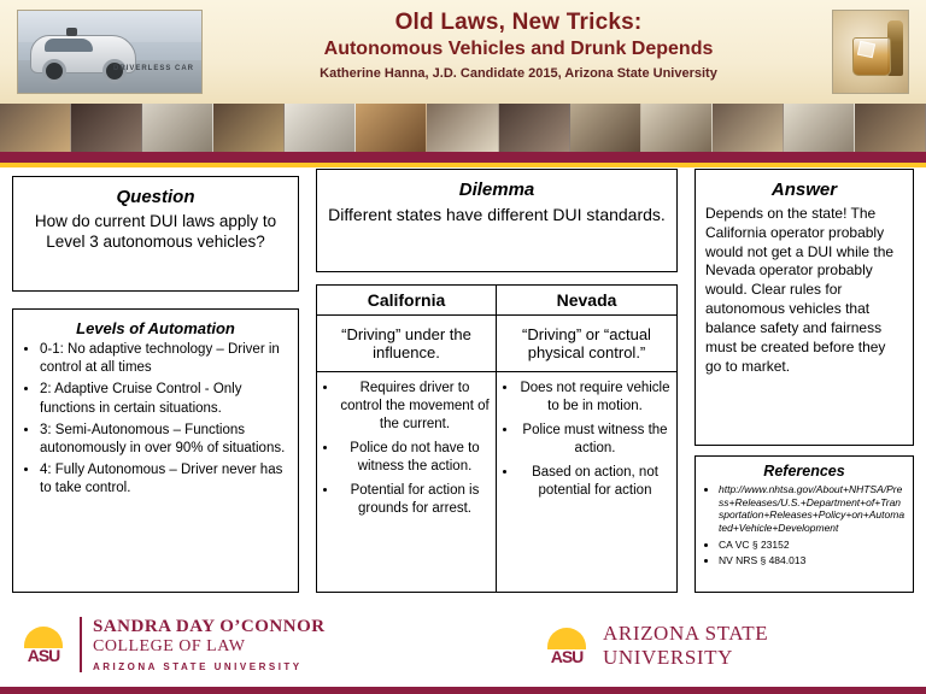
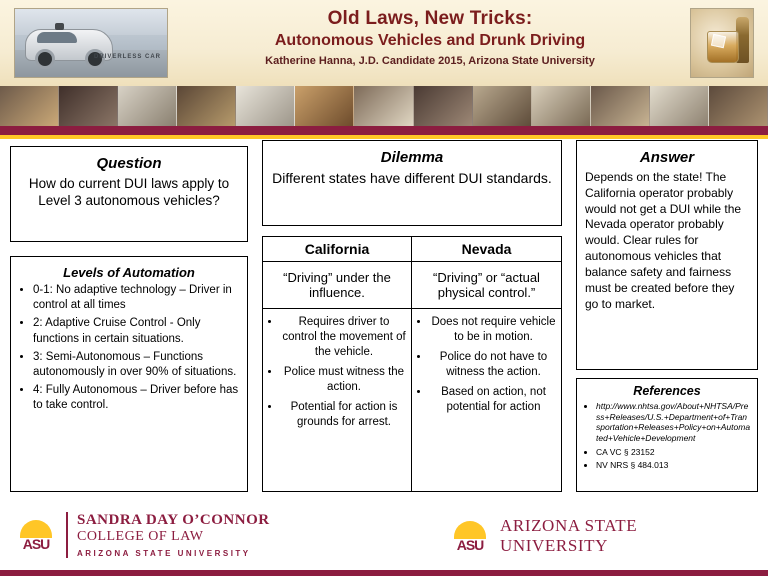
  Old Laws, New Tricks:
- Autonomous Vehicles and Drunk Depends
+ Autonomous Vehicles and Drunk Driving
  Katherine Hanna, J.D. Candidate 2015, Arizona State University
  Question
  How do current DUI laws apply to Level 3 autonomous vehicles?
  Levels of Automation
  0-1: No adaptive technology – Driver in control at all times
  2: Adaptive Cruise Control - Only functions in certain situations.
  3: Semi-Autonomous – Functions autonomously in over 90% of situations.
- 4: Fully Autonomous – Driver never has to take control.
+ 4: Fully Autonomous – Driver before has to take control.
  Dilemma
  Different states have different DUI standards.
  California
  Nevada
  “Driving” under the influence.
  “Driving” or “actual physical control.”
- Requires driver to control the movement of the current.
+ Requires driver to control the movement of the vehicle.
- Police do not have to witness the action.
+ Police must witness the action.
  Potential for action is grounds for arrest.
  Does not require vehicle to be in motion.
- Police must witness the action.
+ Police do not have to witness the action.
  Based on action, not potential for action
  Answer
  Depends on the state! The California operator probably would not get a DUI while the Nevada operator probably would. Clear rules for autonomous vehicles that balance safety and fairness must be created before they go to market.
  References
  http://www.nhtsa.gov/About+NHTSA/Press+Releases/U.S.+Department+of+Transportation+Releases+Policy+on+Automated+Vehicle+Development
  CA VC § 23152
  NV NRS § 484.013
  ASU
  SANDRA DAY O’CONNOR
  COLLEGE OF LAW
  ARIZONA STATE UNIVERSITY
  ASU
  ARIZONA STATE
  UNIVERSITY
